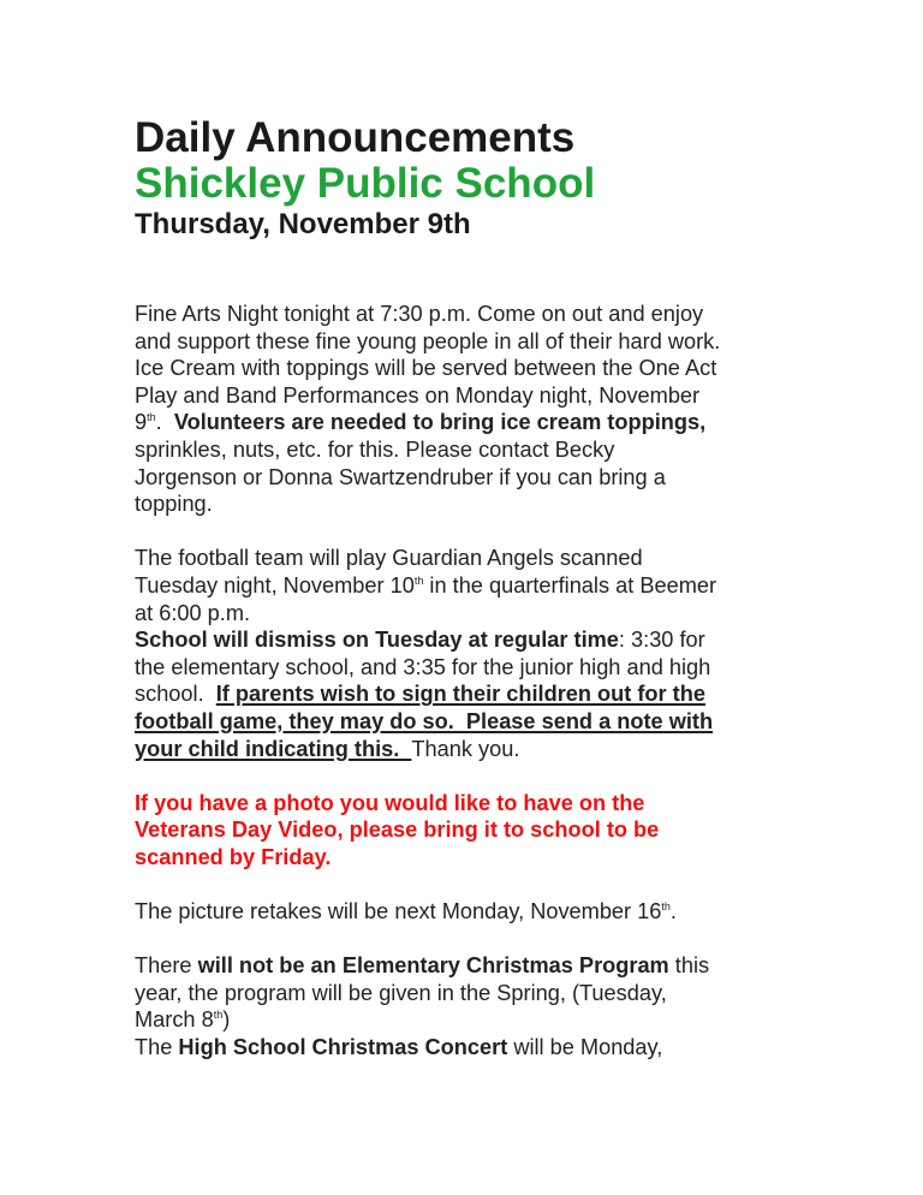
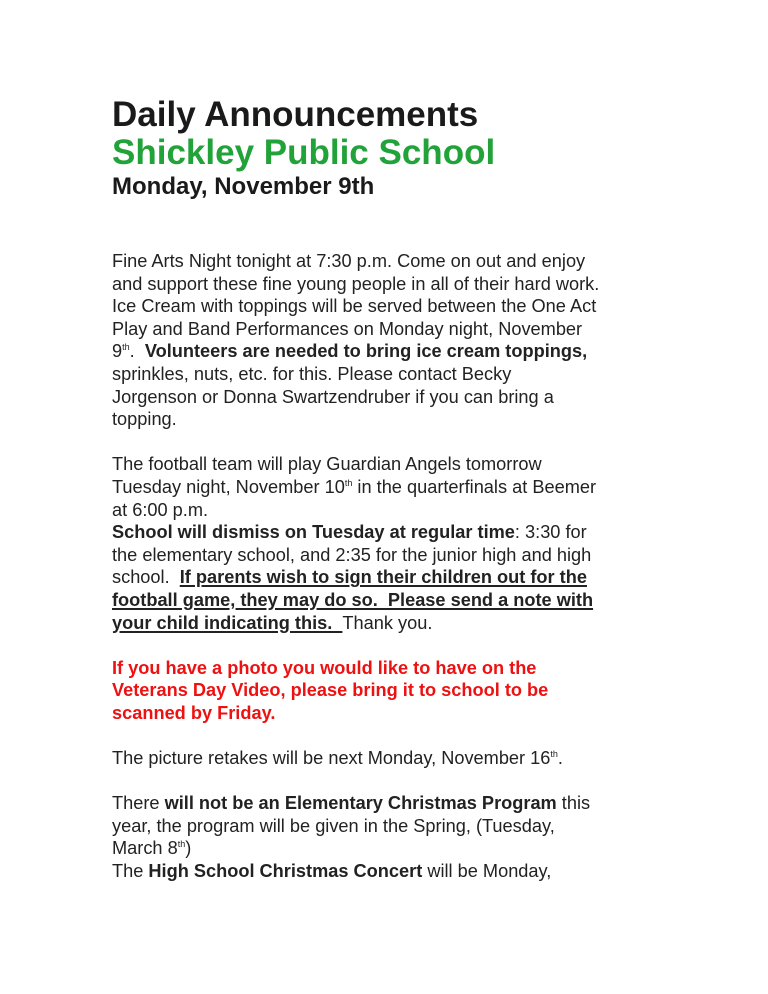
  Daily Announcements
  Shickley Public School
- Thursday, November 9th
+ Monday, November 9th
  Fine Arts Night tonight at 7:30 p.m. Come on out and enjoy
  and support these fine young people in all of their hard work.
  Ice Cream with toppings will be served between the One Act
  Play and Band Performances on Monday night, November
  9th. Volunteers are needed to bring ice cream toppings,
  sprinkles, nuts, etc. for this. Please contact Becky
  Jorgenson or Donna Swartzendruber if you can bring a
  topping.
- The football team will play Guardian Angels scanned
+ The football team will play Guardian Angels tomorrow
  Tuesday night, November 10th in the quarterfinals at Beemer
  at 6:00 p.m.
  School will dismiss on Tuesday at regular time: 3:30 for
- the elementary school, and 3:35 for the junior high and high
+ the elementary school, and 2:35 for the junior high and high
  school. If parents wish to sign their children out for the
  football game, they may do so. Please send a note with
  your child indicating this. Thank you.
  If you have a photo you would like to have on the
  Veterans Day Video, please bring it to school to be
  scanned by Friday.
  The picture retakes will be next Monday, November 16th.
  There will not be an Elementary Christmas Program this
  year, the program will be given in the Spring, (Tuesday,
  March 8th)
  The High School Christmas Concert will be Monday,
